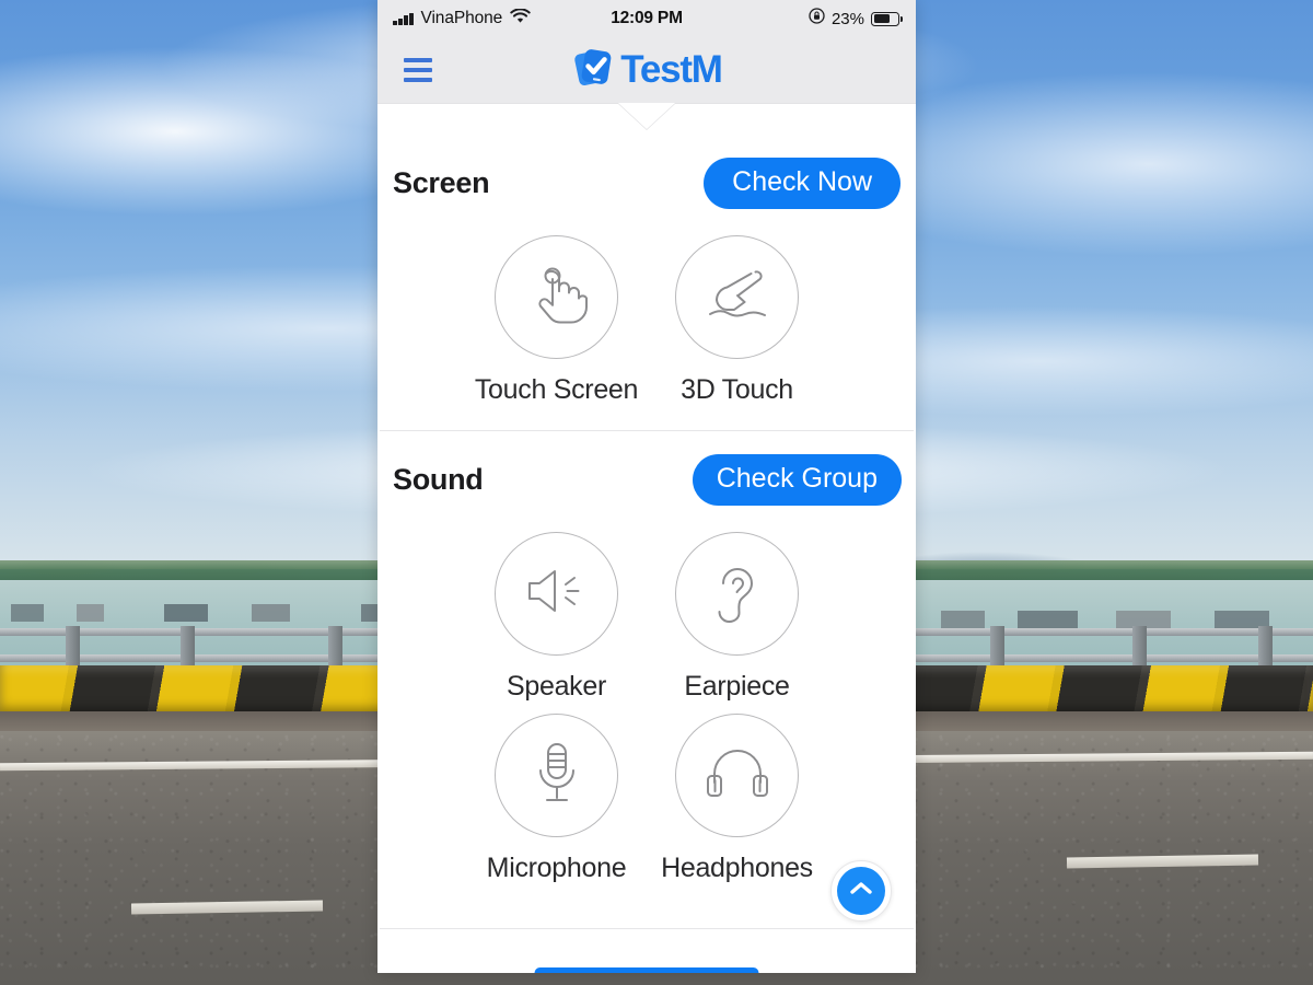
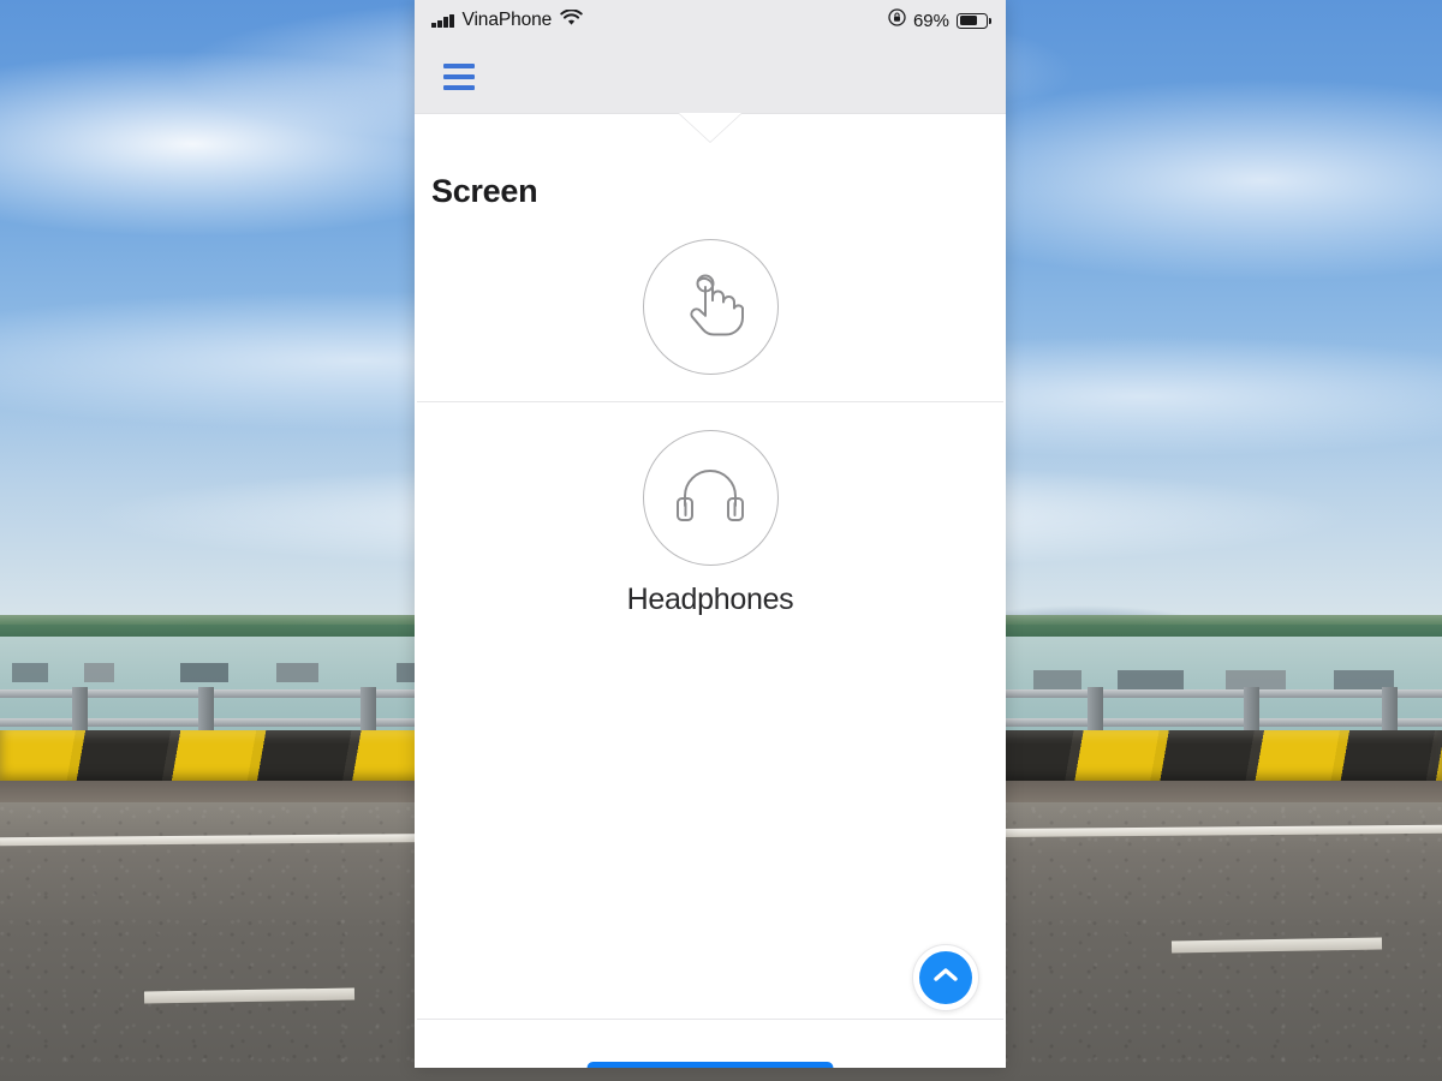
  VinaPhone
- 12:09 PM
- 23%
+ 69%
- TestM
  Screen
- Check Now
- Touch Screen
- 3D Touch
- Sound
- Check Group
- Speaker
- Earpiece
- Microphone
  Headphones
